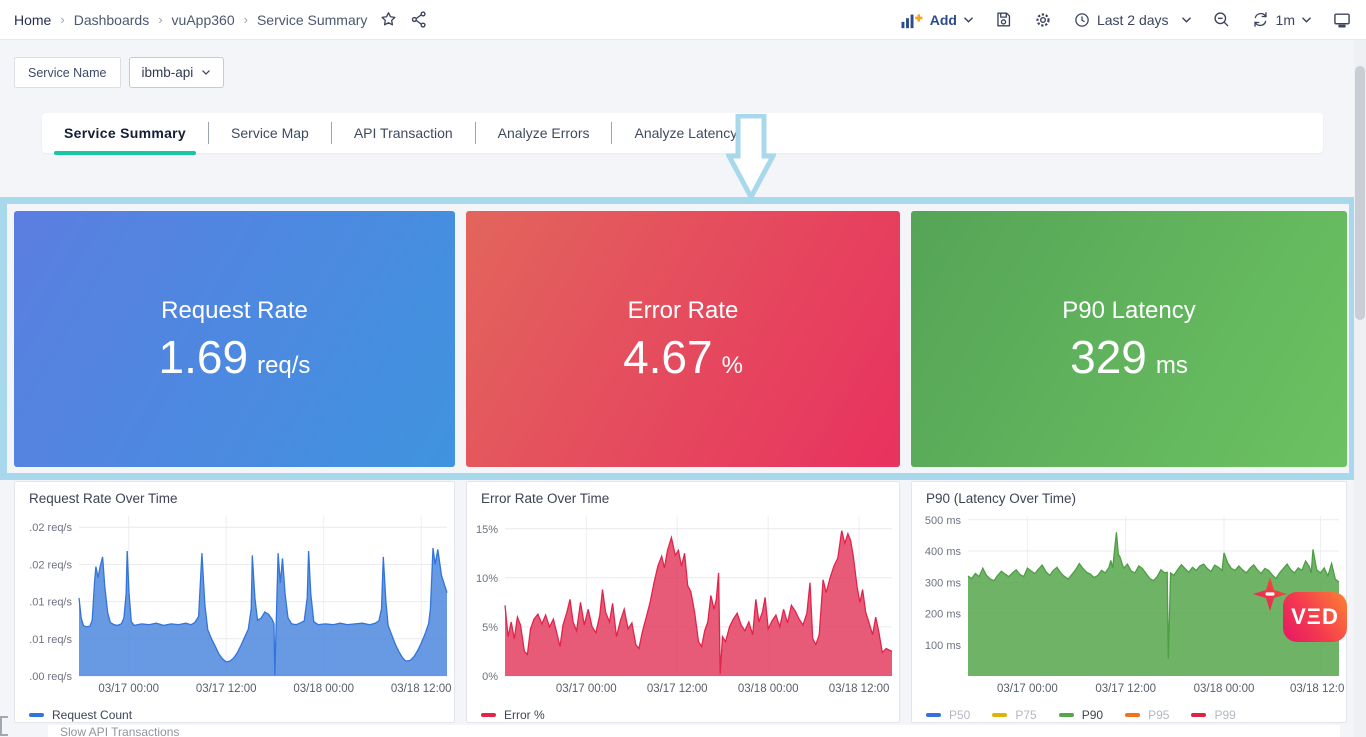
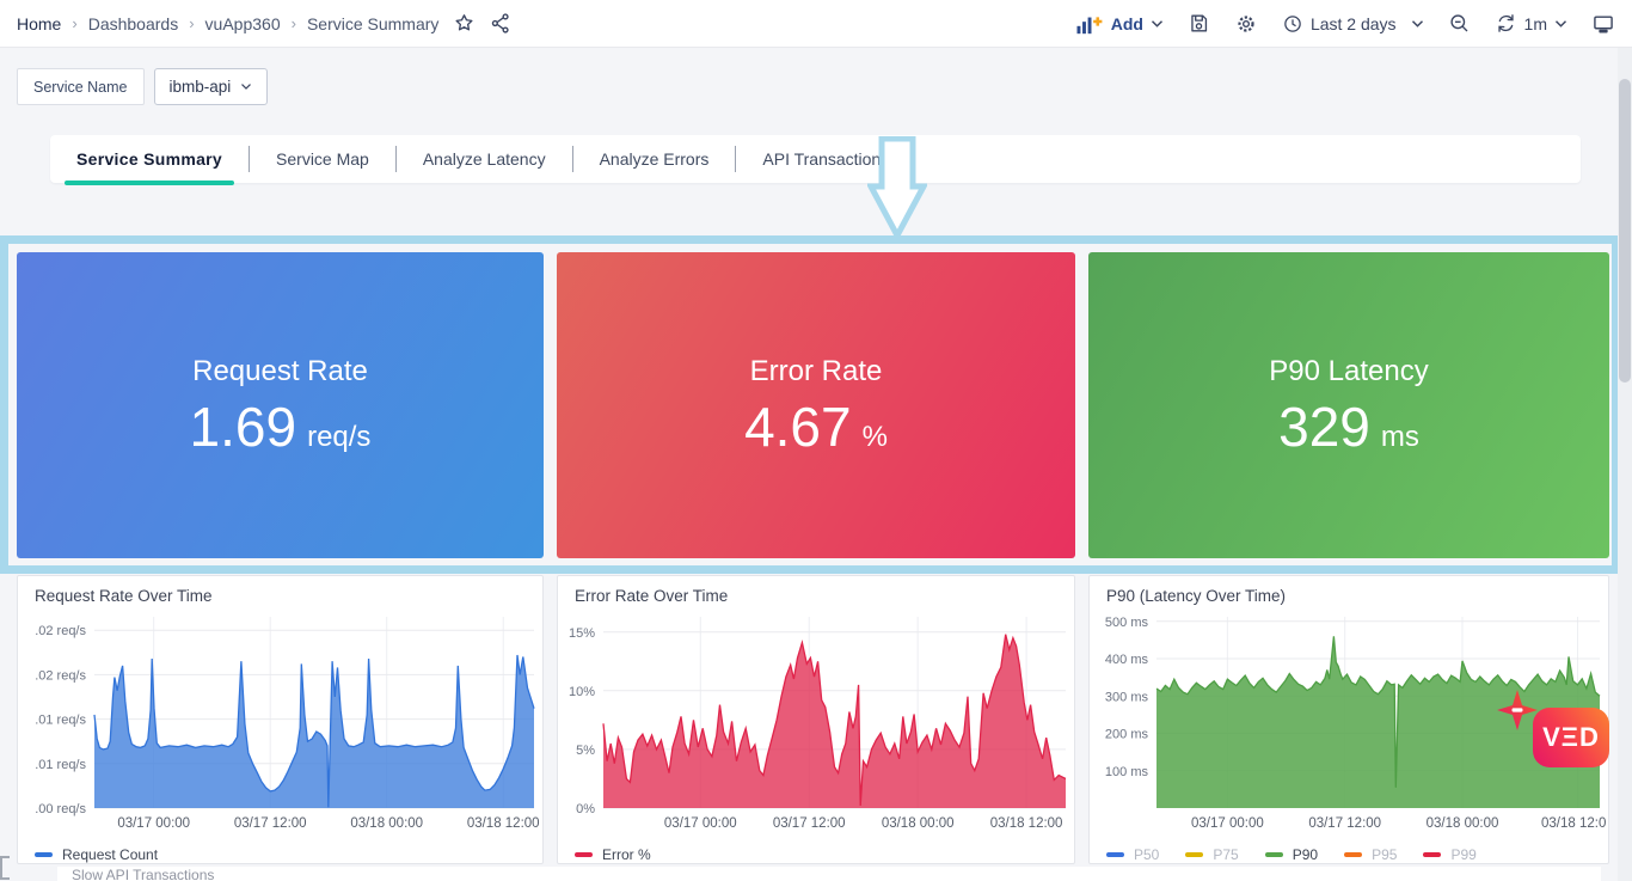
  Home
  ›
  Dashboards
  ›
  vuApp360
  ›
  Service Summary
  Add
  Last 2 days
  1m
  Service Name
  ibmb-api
  Service Summary
  Service Map
- API Transaction
+ Analyze Latency
  Analyze Errors
- Analyze Latency
+ API Transaction
  Request Rate
  1.69
  req/s
  Error Rate
  4.67
  %
  P90 Latency
  329
  ms
  Request Rate Over Time
  .02 req/s
  .02 req/s
  .01 req/s
  .01 req/s
  .00 req/s
  03/17 00:00
  03/17 12:00
  03/18 00:00
  03/18 12:00
  Request Count
  Error Rate Over Time
  15%
  10%
  5%
  0%
  03/17 00:00
  03/17 12:00
  03/18 00:00
  03/18 12:00
  Error %
  P90 (Latency Over Time)
  500 ms
  400 ms
  300 ms
  200 ms
  100 ms
  03/17 00:00
  03/17 12:00
  03/18 00:00
  03/18 12:0
  P50
  P75
  P90
  P95
  P99
  Slow API Transactions
  VΞD
